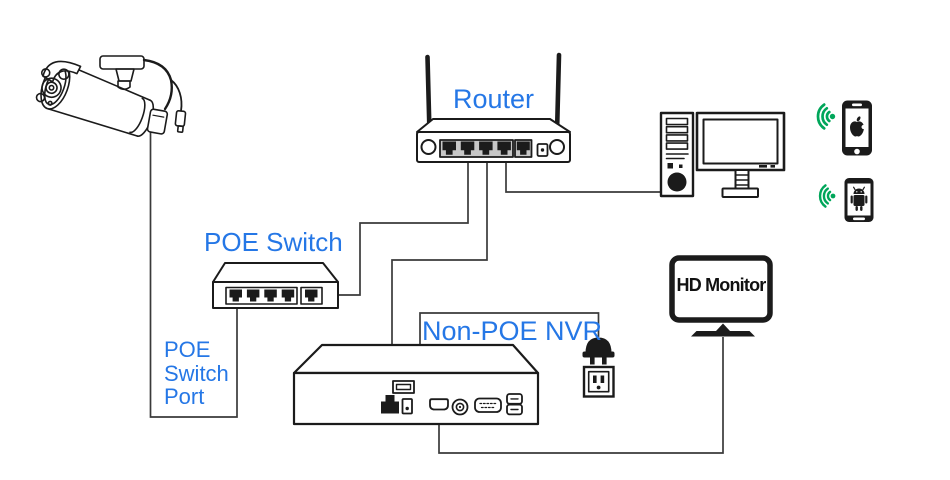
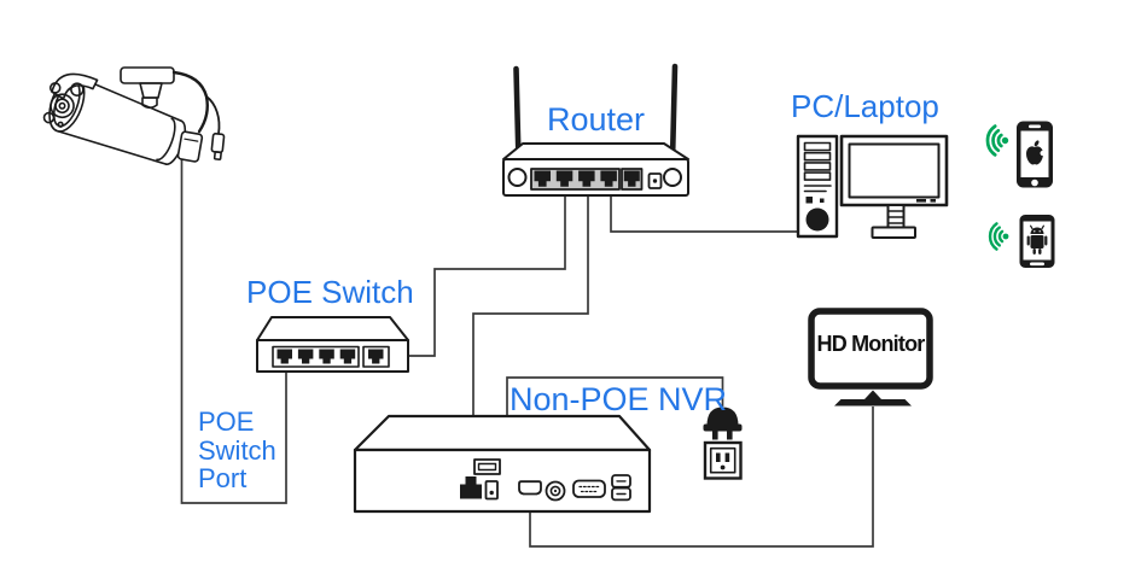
  Router
+ PC/Laptop
  POE Switch
  Non-POE NVR
  POE
  Switch
  Port
  HD Monitor
